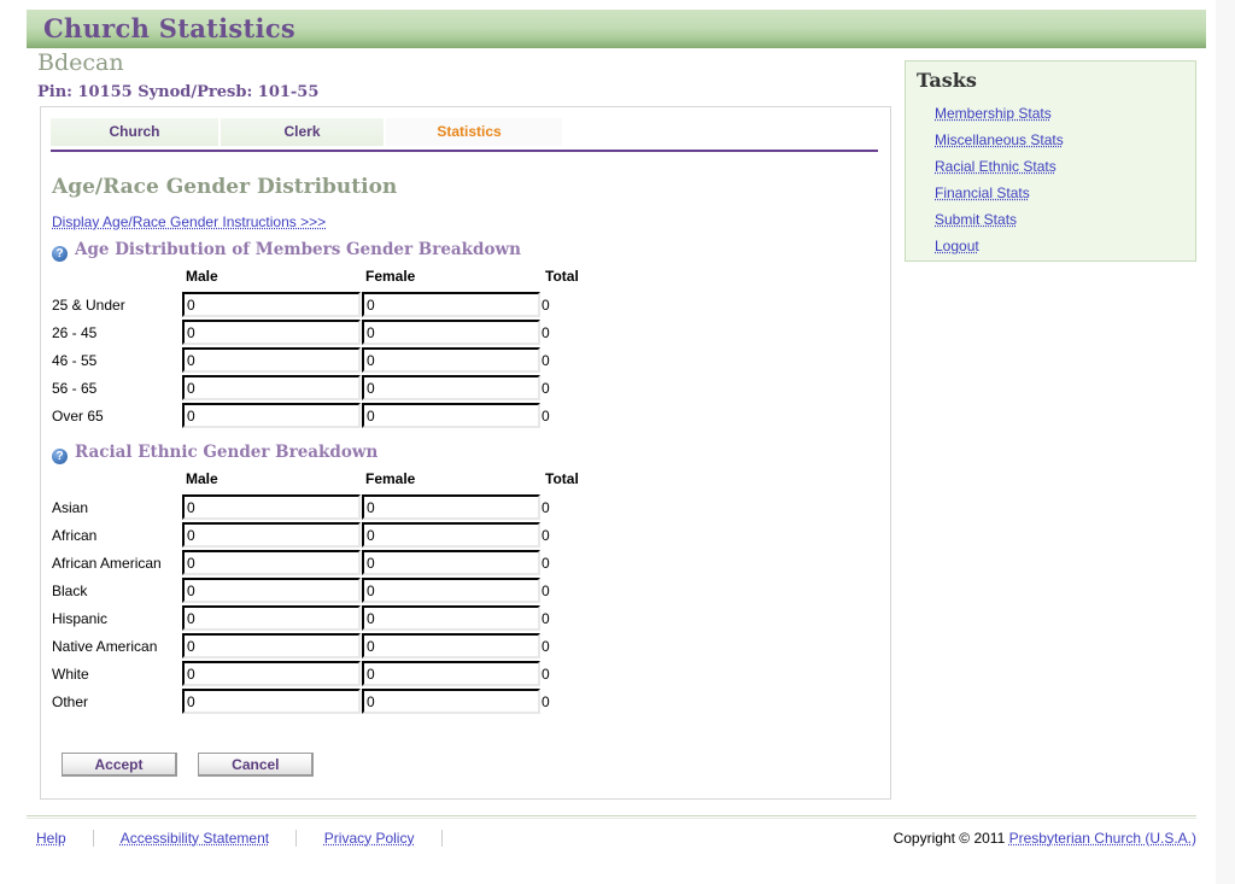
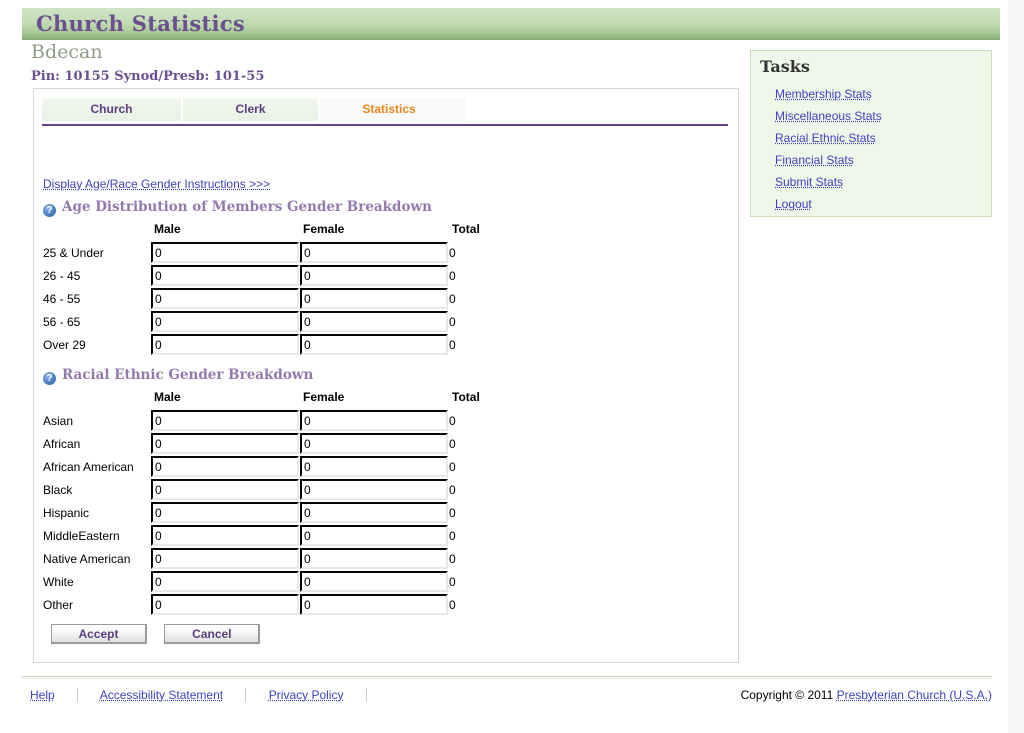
  Church Statistics
  Bdecan
  Pin: 10155 Synod/Presb: 101-55
  Church
  Clerk
  Statistics
- Age/Race Gender Distribution
  Display Age/Race Gender Instructions >>>
  ? Age Distribution of Members Gender Breakdown
  	Male	Female	Total
  25 & Under	0	0	0
  26 - 45	0	0	0
  46 - 55	0	0	0
  56 - 65	0	0	0
- Over 65	0	0	0
+ Over 29	0	0	0
  ? Racial Ethnic Gender Breakdown
  	Male	Female	Total
  Asian	0	0	0
  African	0	0	0
  African American	0	0	0
  Black	0	0	0
  Hispanic	0	0	0
+ MiddleEastern	0	0	0
  Native American	0	0	0
  White	0	0	0
  Other	0	0	0
  Accept Cancel
  Tasks
  Membership Stats
  Miscellaneous Stats
  Racial Ethnic Stats
  Financial Stats
  Submit Stats
  Logout
  Help Accessibility Statement Privacy Policy
  Copyright © 2011 Presbyterian Church (U.S.A.)
